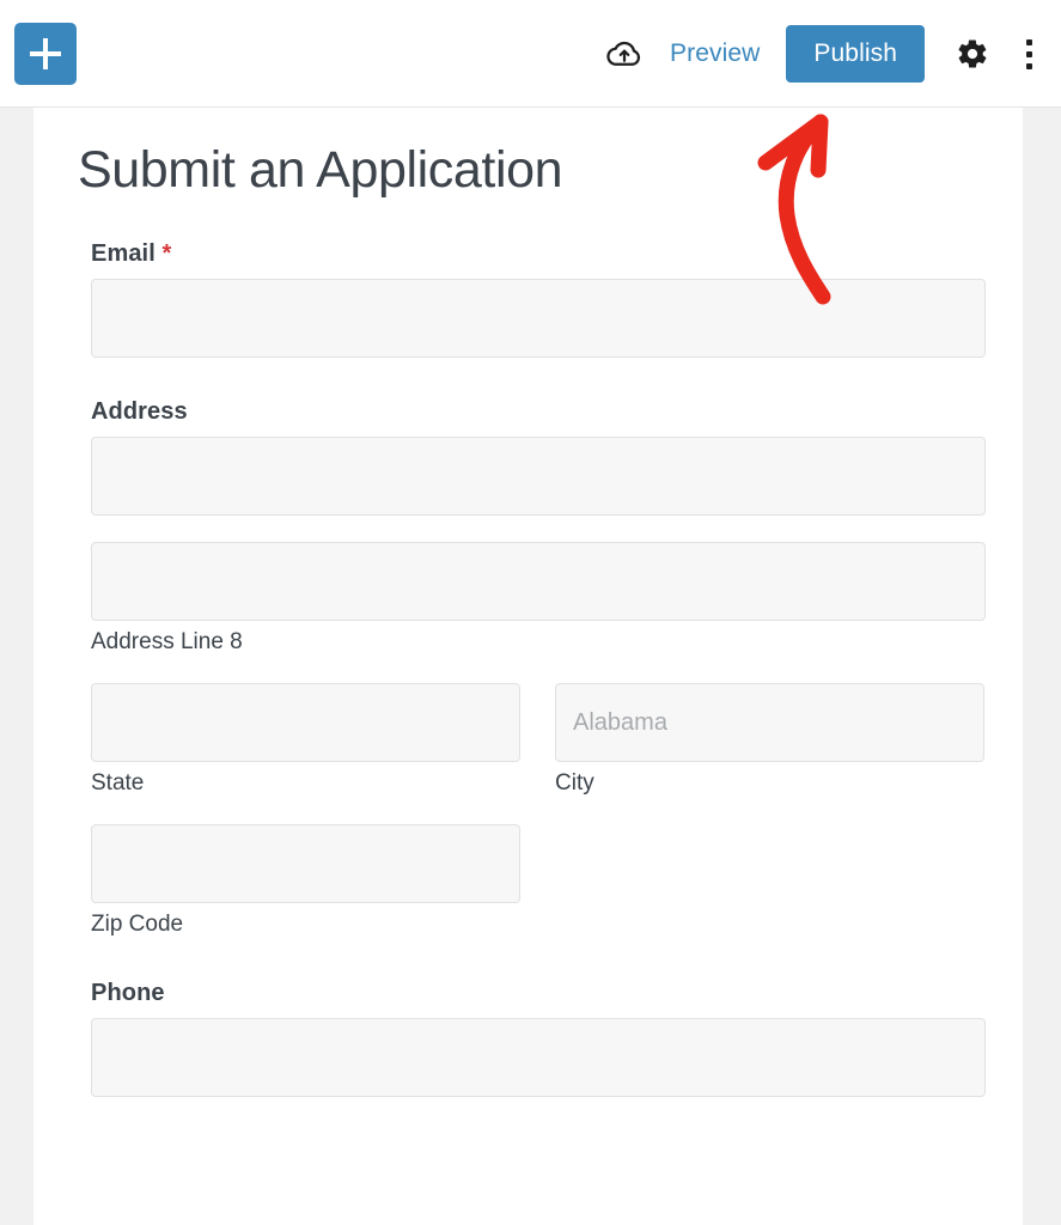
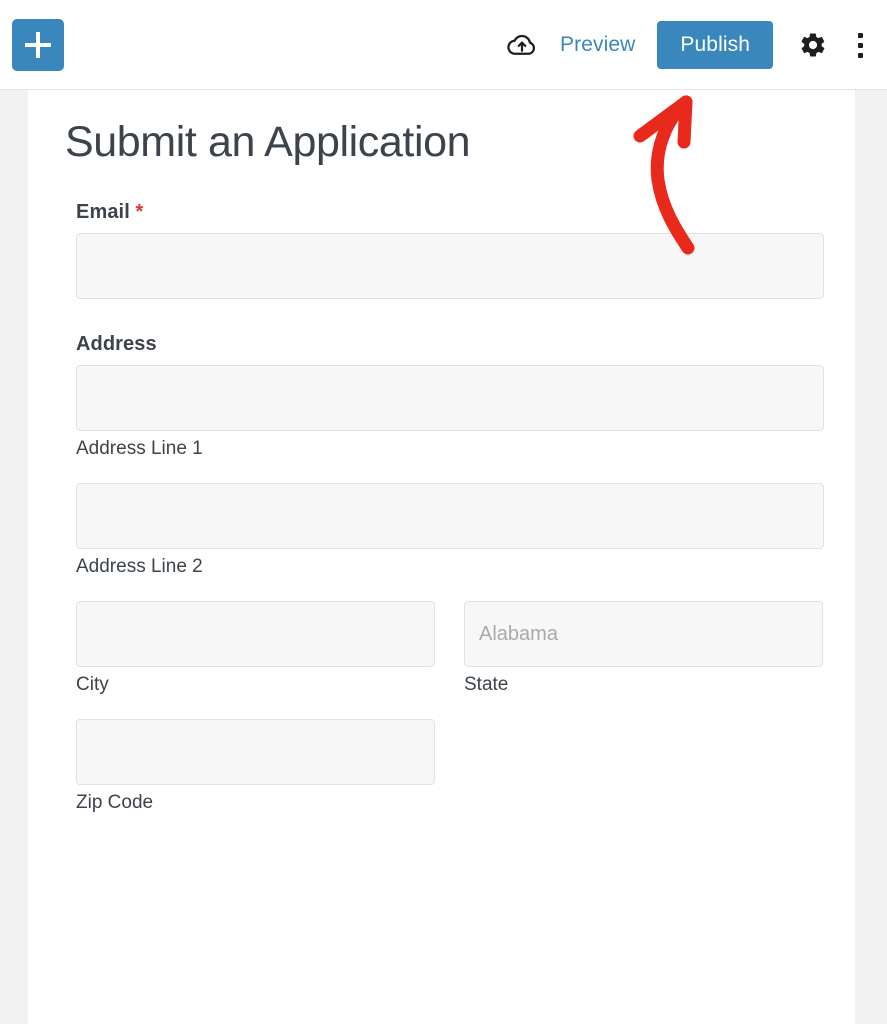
  Preview
  Publish
  Submit an Application
  Email *
  Address
+ Address Line 1
- Address Line 8
+ Address Line 2
- State
+ City
  Alabama
- City
+ State
  Zip Code
- Phone
